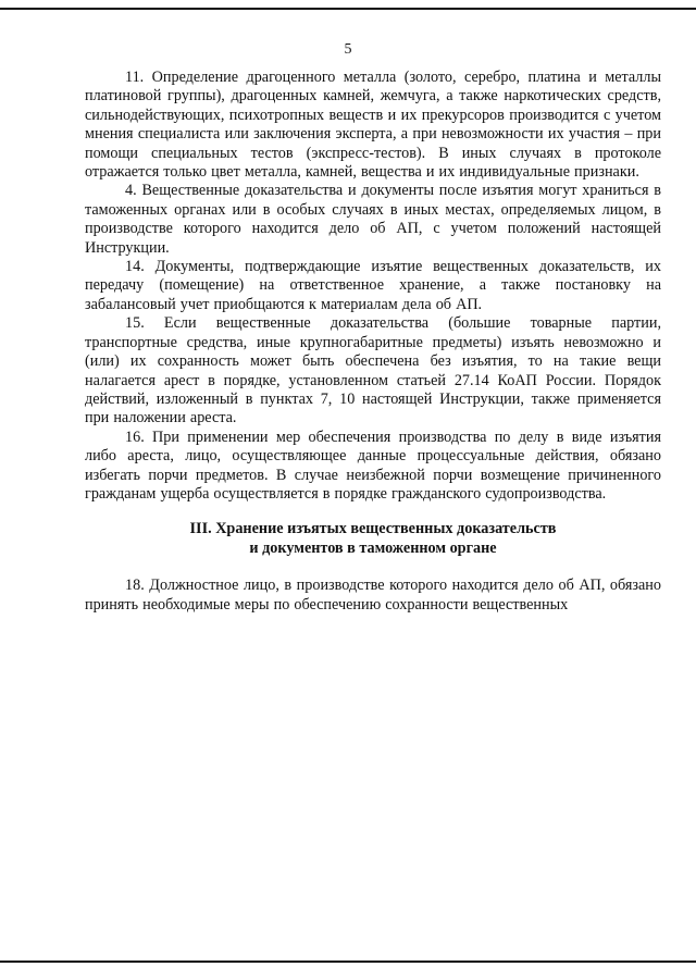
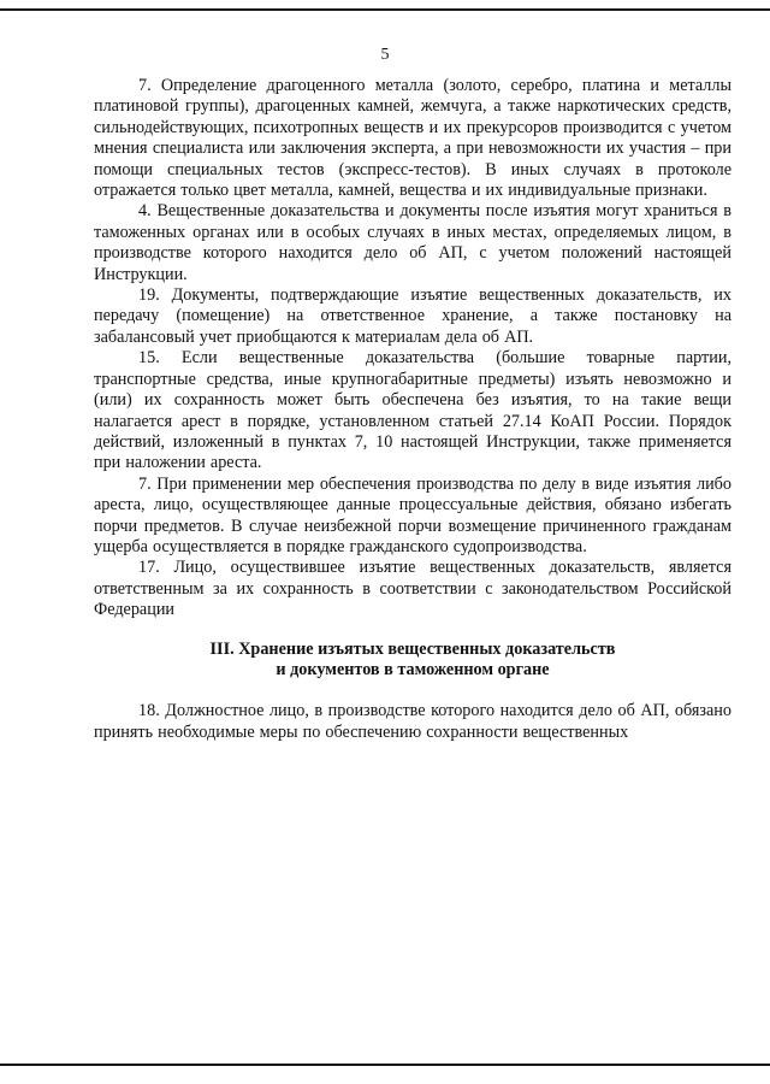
  5
- 11. Определение драгоценного металла (золото, серебро, платина и металлы платиновой группы), драгоценных камней, жемчуга, а также наркотических средств, сильнодействующих, психотропных веществ и их прекурсоров производится с учетом мнения специалиста или заключения эксперта, а при невозможности их участия – при помощи специальных тестов (экспресс-тестов). В иных случаях в протоколе отражается только цвет металла, камней, вещества и их индивидуальные признаки.
+ 7. Определение драгоценного металла (золото, серебро, платина и металлы платиновой группы), драгоценных камней, жемчуга, а также наркотических средств, сильнодействующих, психотропных веществ и их прекурсоров производится с учетом мнения специалиста или заключения эксперта, а при невозможности их участия – при помощи специальных тестов (экспресс-тестов). В иных случаях в протоколе отражается только цвет металла, камней, вещества и их индивидуальные признаки.
  4. Вещественные доказательства и документы после изъятия могут храниться в таможенных органах или в особых случаях в иных местах, определяемых лицом, в производстве которого находится дело об АП, с учетом положений настоящей Инструкции.
- 14. Документы, подтверждающие изъятие вещественных доказательств, их передачу (помещение) на ответственное хранение, а также постановку на забалансовый учет приобщаются к материалам дела об АП.
+ 19. Документы, подтверждающие изъятие вещественных доказательств, их передачу (помещение) на ответственное хранение, а также постановку на забалансовый учет приобщаются к материалам дела об АП.
  15. Если вещественные доказательства (большие товарные партии, транспортные средства, иные крупногабаритные предметы) изъять невозможно и (или) их сохранность может быть обеспечена без изъятия, то на такие вещи налагается арест в порядке, установленном статьей 27.14 КоАП России. Порядок действий, изложенный в пунктах 7, 10 настоящей Инструкции, также применяется при наложении ареста.
- 16. При применении мер обеспечения производства по делу в виде изъятия либо ареста, лицо, осуществляющее данные процессуальные действия, обязано избегать порчи предметов. В случае неизбежной порчи возмещение причиненного гражданам ущерба осуществляется в порядке гражданского судопроизводства.
+ 7. При применении мер обеспечения производства по делу в виде изъятия либо ареста, лицо, осуществляющее данные процессуальные действия, обязано избегать порчи предметов. В случае неизбежной порчи возмещение причиненного гражданам ущерба осуществляется в порядке гражданского судопроизводства.
+ 17. Лицо, осуществившее изъятие вещественных доказательств, является ответственным за их сохранность в соответствии с законодательством Российской Федерации
  III. Хранение изъятых вещественных доказательств
  и документов в таможенном органе
  18. Должностное лицо, в производстве которого находится дело об АП, обязано принять необходимые меры по обеспечению сохранности вещественных
